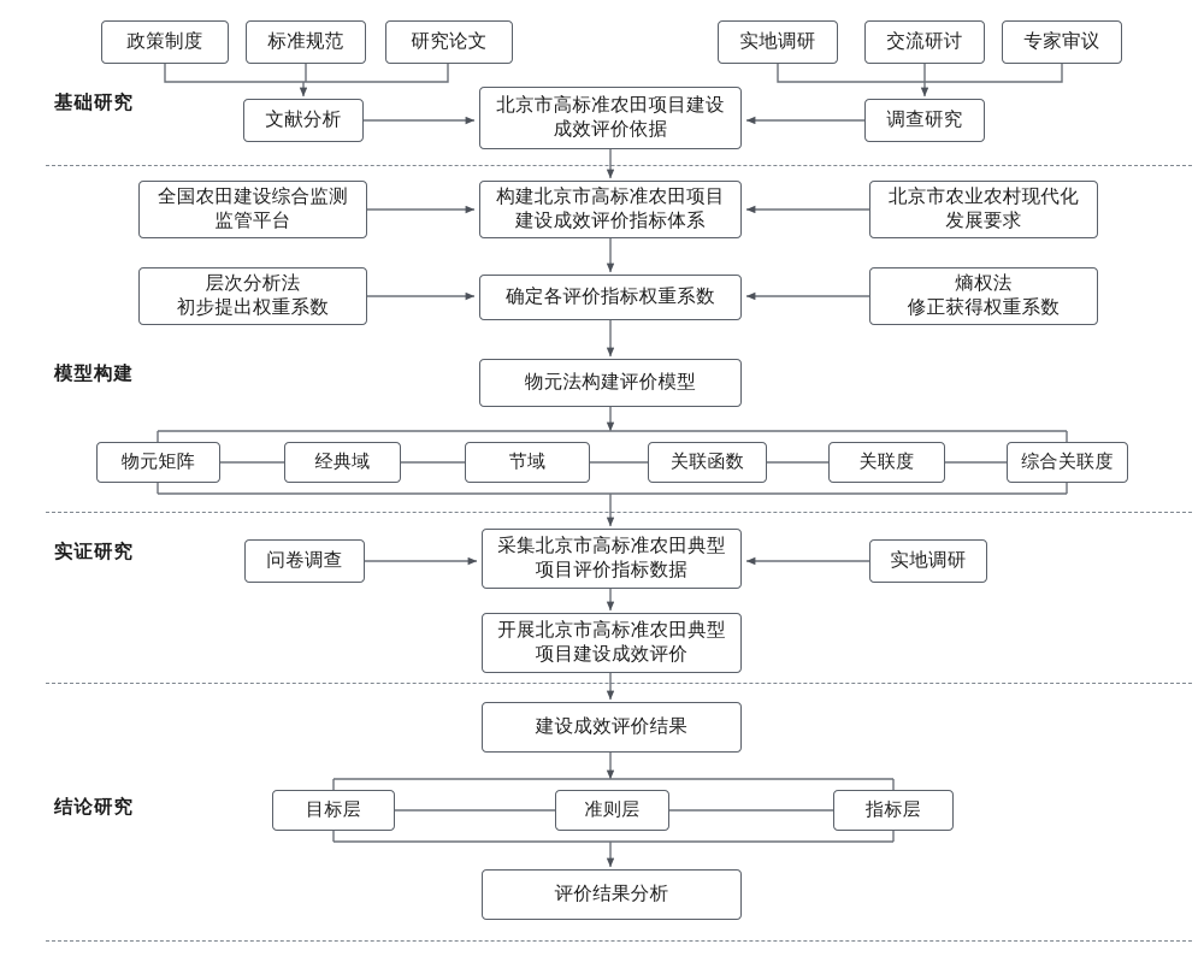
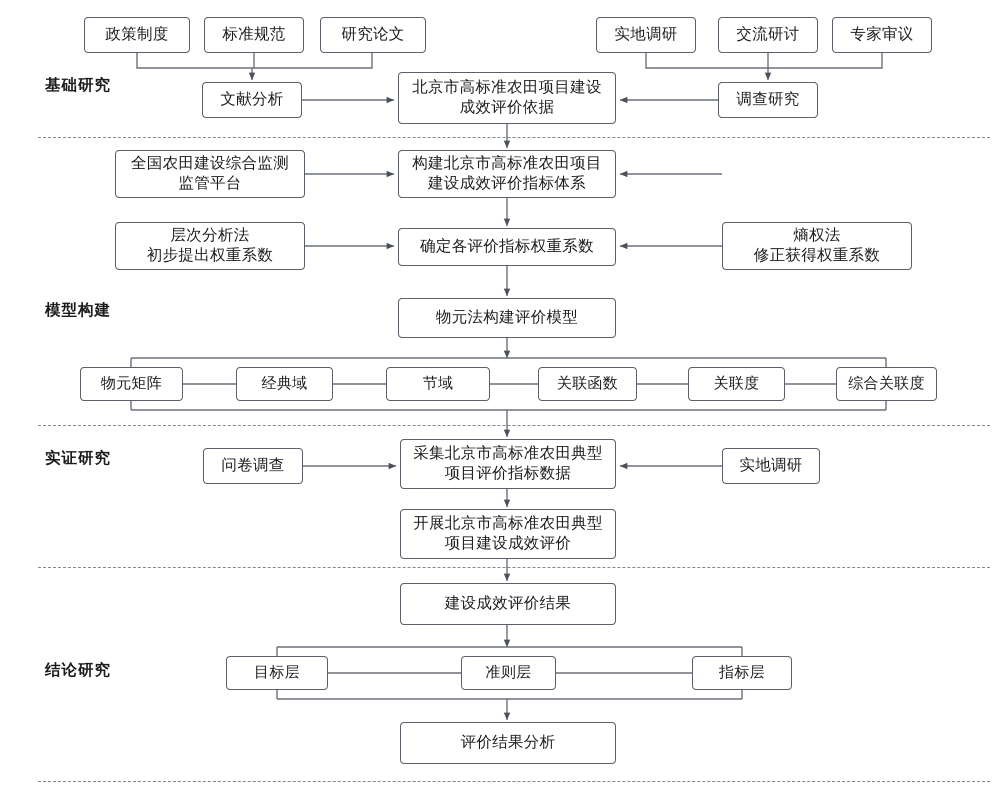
  基础研究
  模型构建
  实证研究
  结论研究
  政策制度
  标准规范
  研究论文
  实地调研
  交流研讨
  专家审议
  文献分析
  北京市高标准农田项目建设
  成效评价依据
  调查研究
  全国农田建设综合监测
  监管平台
  构建北京市高标准农田项目
  建设成效评价指标体系
- 北京市农业农村现代化
- 发展要求
  层次分析法
  初步提出权重系数
  确定各评价指标权重系数
  熵权法
  修正获得权重系数
  物元法构建评价模型
  物元矩阵
  经典域
  节域
  关联函数
  关联度
  综合关联度
  问卷调查
  采集北京市高标准农田典型
  项目评价指标数据
  实地调研
  开展北京市高标准农田典型
  项目建设成效评价
  建设成效评价结果
  目标层
  准则层
  指标层
  评价结果分析
